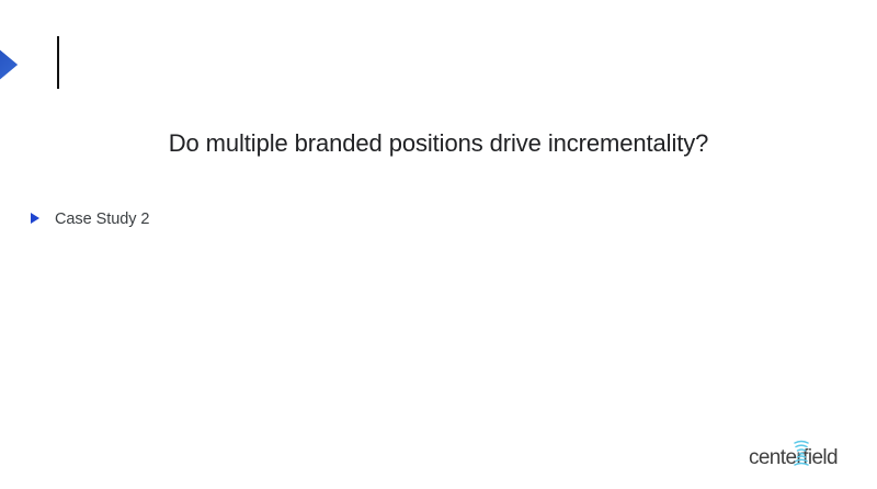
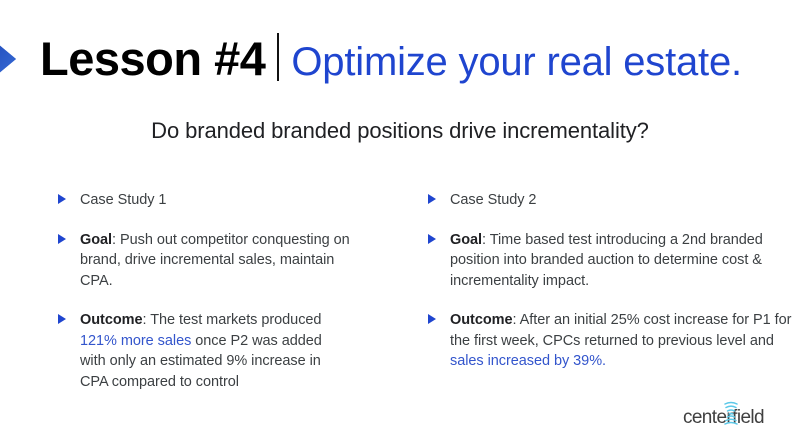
+ Lesson #4
+ Optimize your real estate.
- Do multiple branded positions drive incrementality?
+ Do branded branded positions drive incrementality?
+ Case Study 1
+ Goal: Push out competitor conquesting on brand, drive incremental sales, maintain CPA.
+ Outcome: The test markets produced 121% more sales once P2 was added with only an estimated 9% increase in CPA compared to control
  Case Study 2
+ Goal: Time based test introducing a 2nd branded position into branded auction to determine cost & incrementality impact.
+ Outcome: After an initial 25% cost increase for P1 for the first week, CPCs returned to previous level and sales increased by 39%.
  centerield
